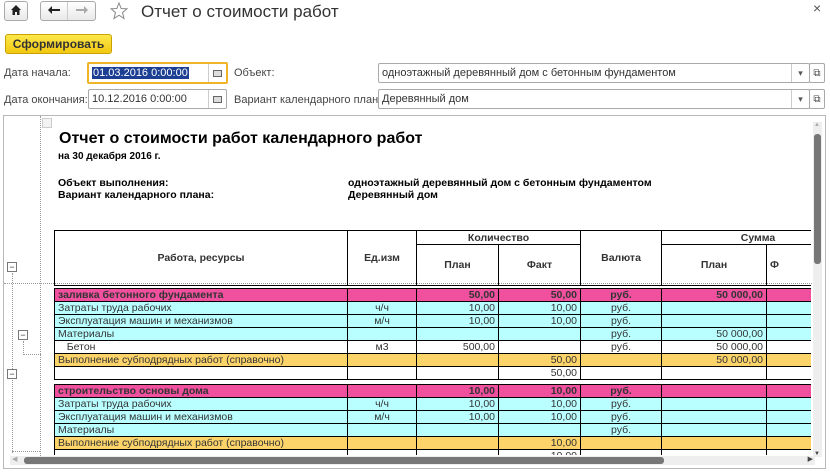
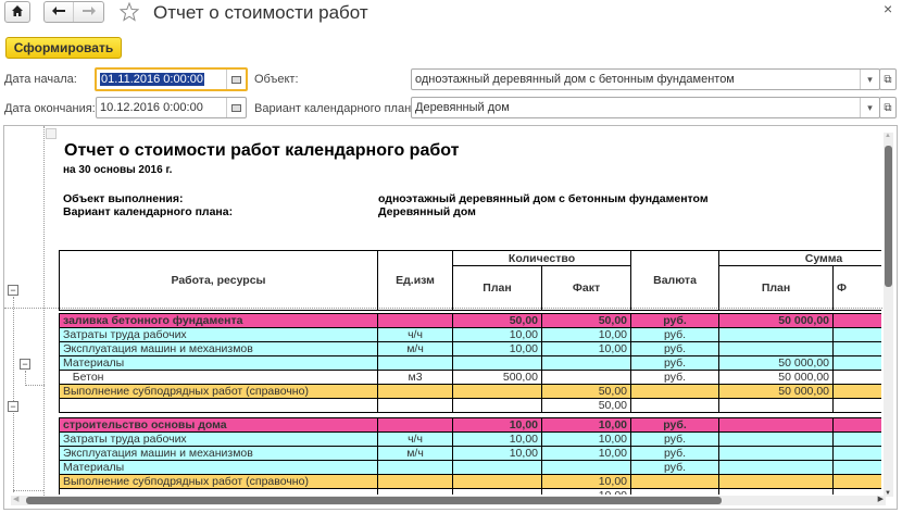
  Отчет о стоимости работ
  ×
  Сформировать
  Дата начала:
- 01.03.2016 0:00:00
+ 01.11.2016 0:00:00
  Объект:
  одноэтажный деревянный дом с бетонным фундаментом
  ▾
  ⧉
  Дата окончания:
  10.12.2016 0:00:00
  Вариант календарного план
  Деревянный дом
  ▾
  ⧉
  −
  −
  −
  Отчет о стоимости работ календарного работ
- на 30 декабря 2016 г.
+ на 30 основы 2016 г.
  Объект выполнения:
  одноэтажный деревянный дом с бетонным фундаментом
  Вариант календарного плана:
  Деревянный дом
  Работа, ресурсы	Ед.изм	Количество	Валюта	Сумма
  План	Факт	План	Ф
  заливка бетонного фундамента		50,00	50,00	руб.	50 000,00
  Затраты труда рабочих	ч/ч	10,00	10,00	руб.
  Эксплуатация машин и механизмов	м/ч	10,00	10,00	руб.
  Материалы				руб.	50 000,00
  Бетон	м3	500,00		руб.	50 000,00
  Выполнение субподрядных работ (справочно)			50,00		50 000,00
  			50,00
  строительство основы дома		10,00	10,00	руб.
  Затраты труда рабочих	ч/ч	10,00	10,00	руб.
  Эксплуатация машин и механизмов	м/ч	10,00	10,00	руб.
  Материалы				руб.
  Выполнение субподрядных работ (справочно)			10,00
